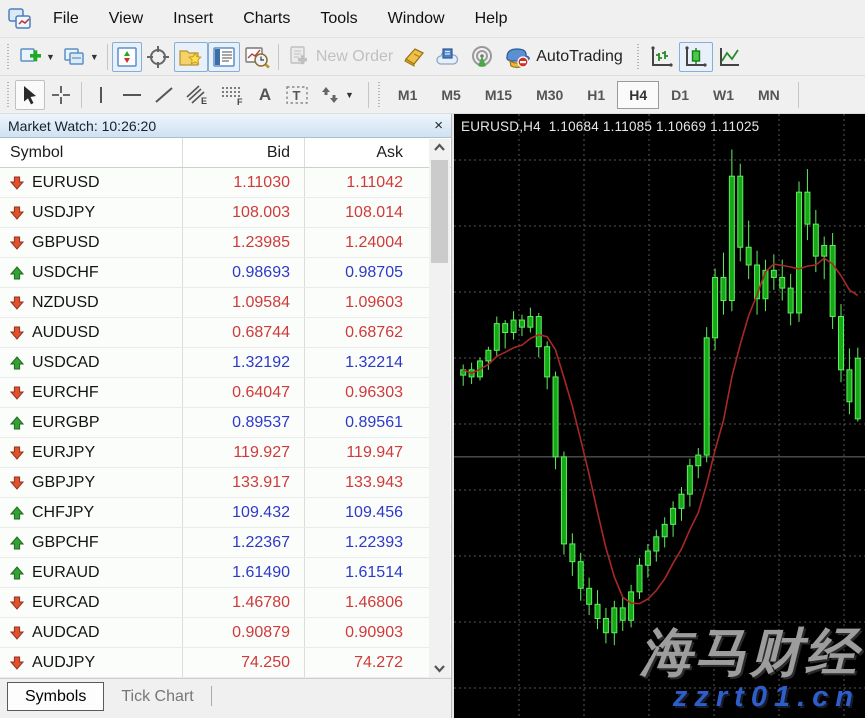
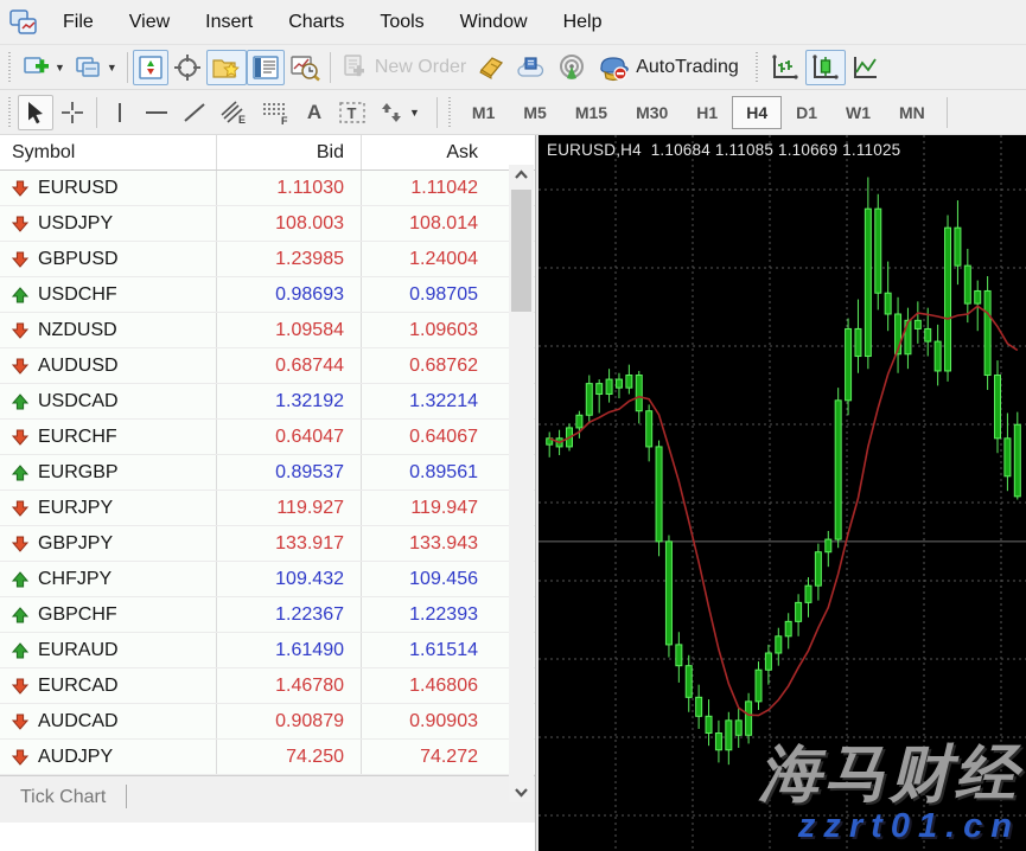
  File
  View
  Insert
  Charts
  Tools
  Window
  Help
  ▼
  ▼
  New Order
  AutoTrading
  E
  F
  A
  T
  ▼
  M1
  M5
  M15
  M30
  H1
  H4
  D1
  W1
  MN
- Market Watch: 10:26:20
- ×
  Symbol
  Bid
  Ask
  EURUSD
  1.11030
  1.11042
  USDJPY
  108.003
  108.014
  GBPUSD
  1.23985
  1.24004
  USDCHF
  0.98693
  0.98705
  NZDUSD
  1.09584
  1.09603
  AUDUSD
  0.68744
  0.68762
  USDCAD
  1.32192
  1.32214
  EURCHF
  0.64047
- 0.96303
+ 0.64067
  EURGBP
  0.89537
  0.89561
  EURJPY
  119.927
  119.947
  GBPJPY
  133.917
  133.943
  CHFJPY
  109.432
  109.456
  GBPCHF
  1.22367
  1.22393
  EURAUD
  1.61490
  1.61514
  EURCAD
  1.46780
  1.46806
  AUDCAD
  0.90879
  0.90903
  AUDJPY
  74.250
  74.272
- Symbols
  Tick Chart
  EURUSD,H4 1.10684 1.11085 1.10669 1.11025
  海马财经
  zzrt01.cn
